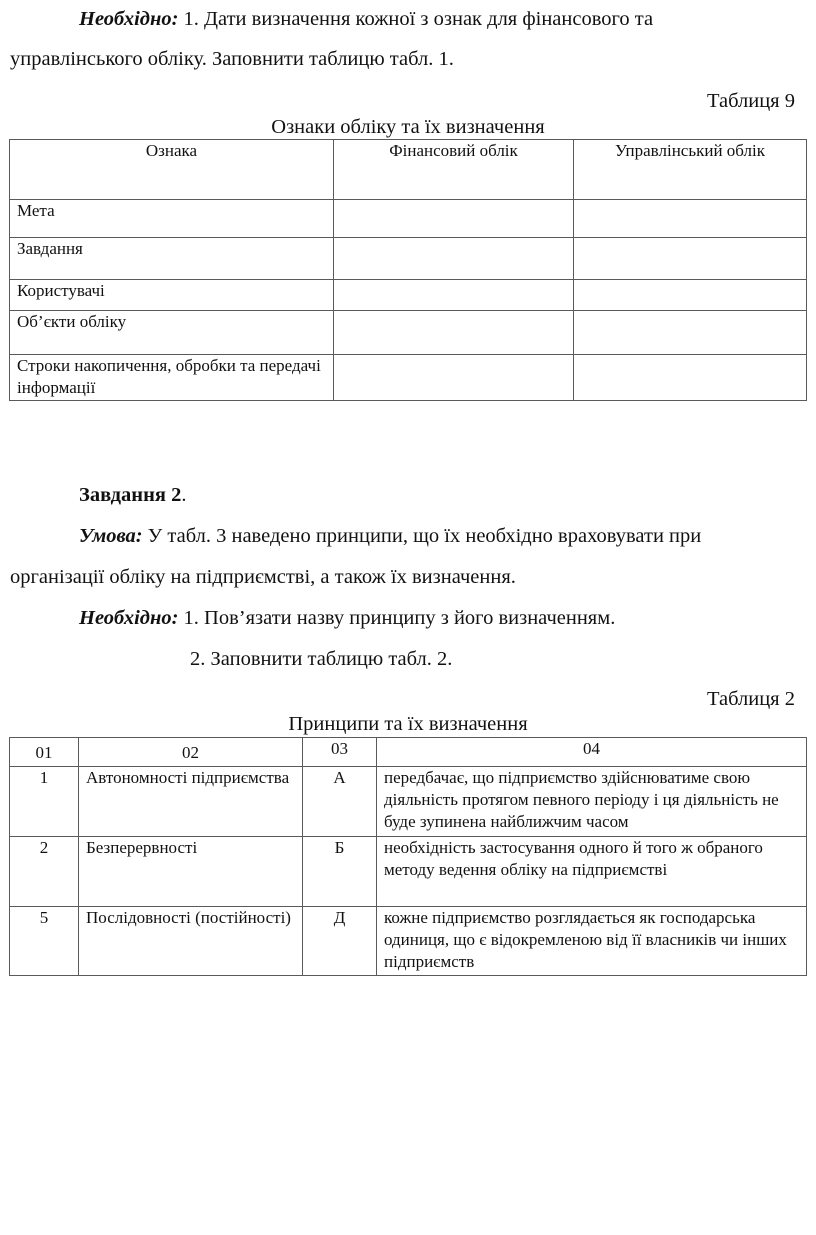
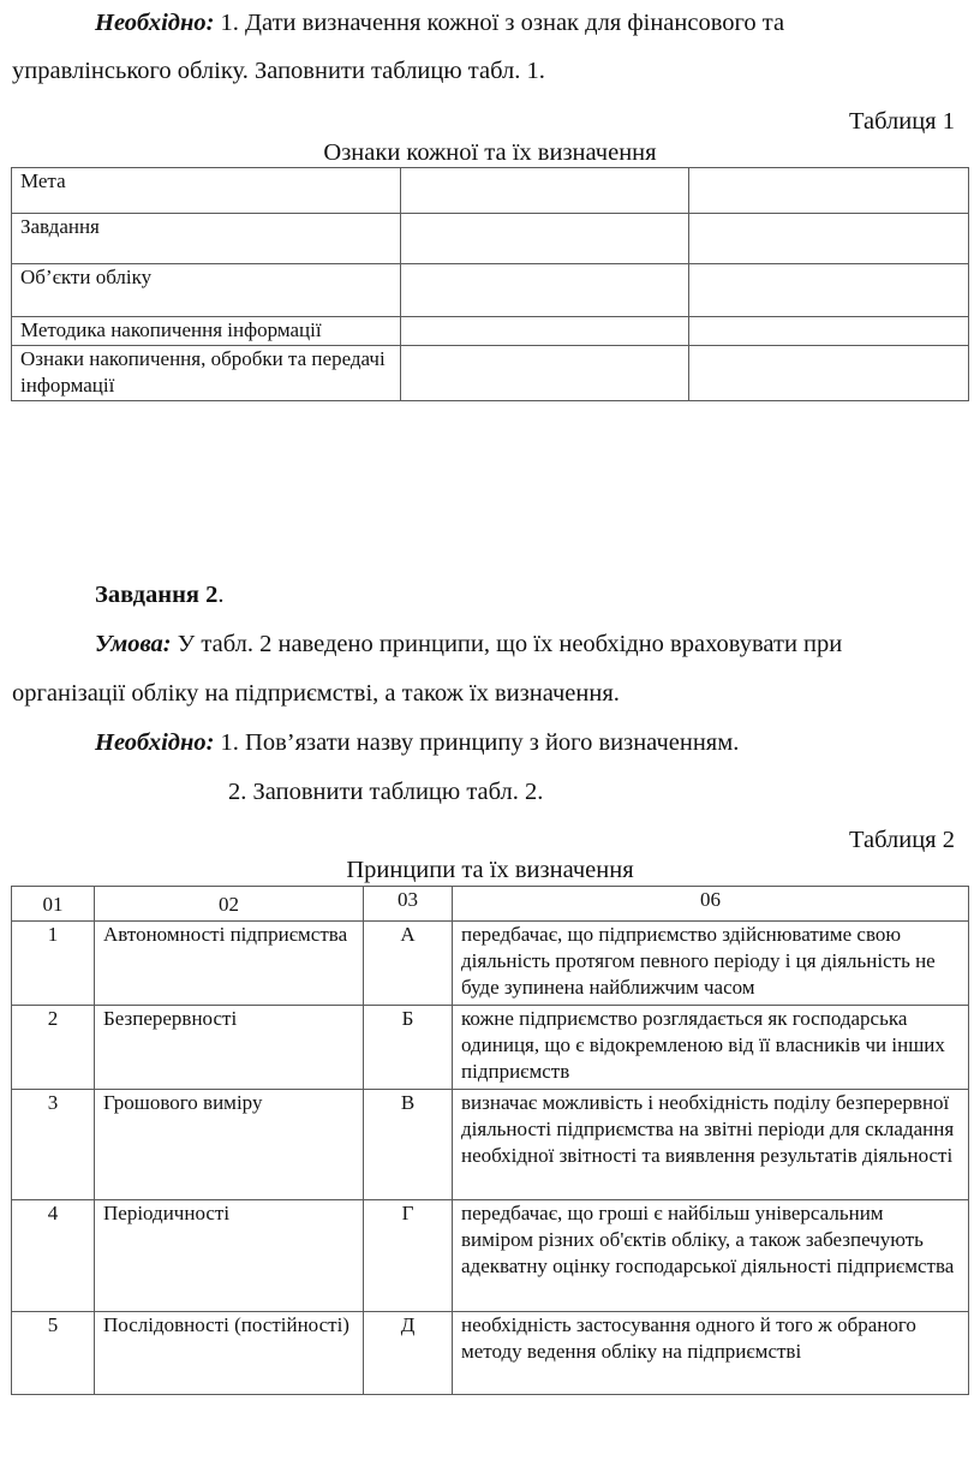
  Необхідно: 1. Дати визначення кожної з ознак для фінансового та
  управлінського обліку. Заповнити таблицю табл. 1.
- Таблиця 9
+ Таблиця 1
- Ознаки обліку та їх визначення
+ Ознаки кожної та їх визначення
- Ознака	Фінансовий облік	Управлінський облік
  Мета
  Завдання
- Користувачі
  Об’єкти обліку
+ Методика накопичення інформації
- Строки накопичення, обробки та передачі інформації
+ Ознаки накопичення, обробки та передачі інформації
  Завдання 2.
- Умова: У табл. 3 наведено принципи, що їх необхідно враховувати при
+ Умова: У табл. 2 наведено принципи, що їх необхідно враховувати при
  організації обліку на підприємстві, а також їх визначення.
  Необхідно: 1. Пов’язати назву принципу з його визначенням.
  2. Заповнити таблицю табл. 2.
  Таблиця 2
  Принципи та їх визначення
- 01	02	03	04
+ 01	02	03	06
  1	Автономності підприємства	А	передбачає, що підприємство здійснюватиме свою діяльність протягом певного періоду і ця діяльність не буде зупинена найближчим часом
- 2	Безперервності	Б	необхідність застосування одного й того ж обраного методу ведення обліку на підприємстві
+ 2	Безперервності	Б	кожне підприємство розглядається як господарська одиниця, що є відокремленою від її власників чи інших підприємств
+ 3	Грошового виміру	В	визначає можливість і необхідність поділу безперервної діяльності підприємства на звітні періоди для складання необхідної звітності та виявлення результатів діяльності
+ 4	Періодичності	Г	передбачає, що гроші є найбільш універсальним виміром різних об'єктів обліку, а також забезпечують адекватну оцінку господарської діяльності підприємства
- 5	Послідовності (постійності)	Д	кожне підприємство розглядається як господарська одиниця, що є відокремленою від її власників чи інших підприємств
+ 5	Послідовності (постійності)	Д	необхідність застосування одного й того ж обраного методу ведення обліку на підприємстві
